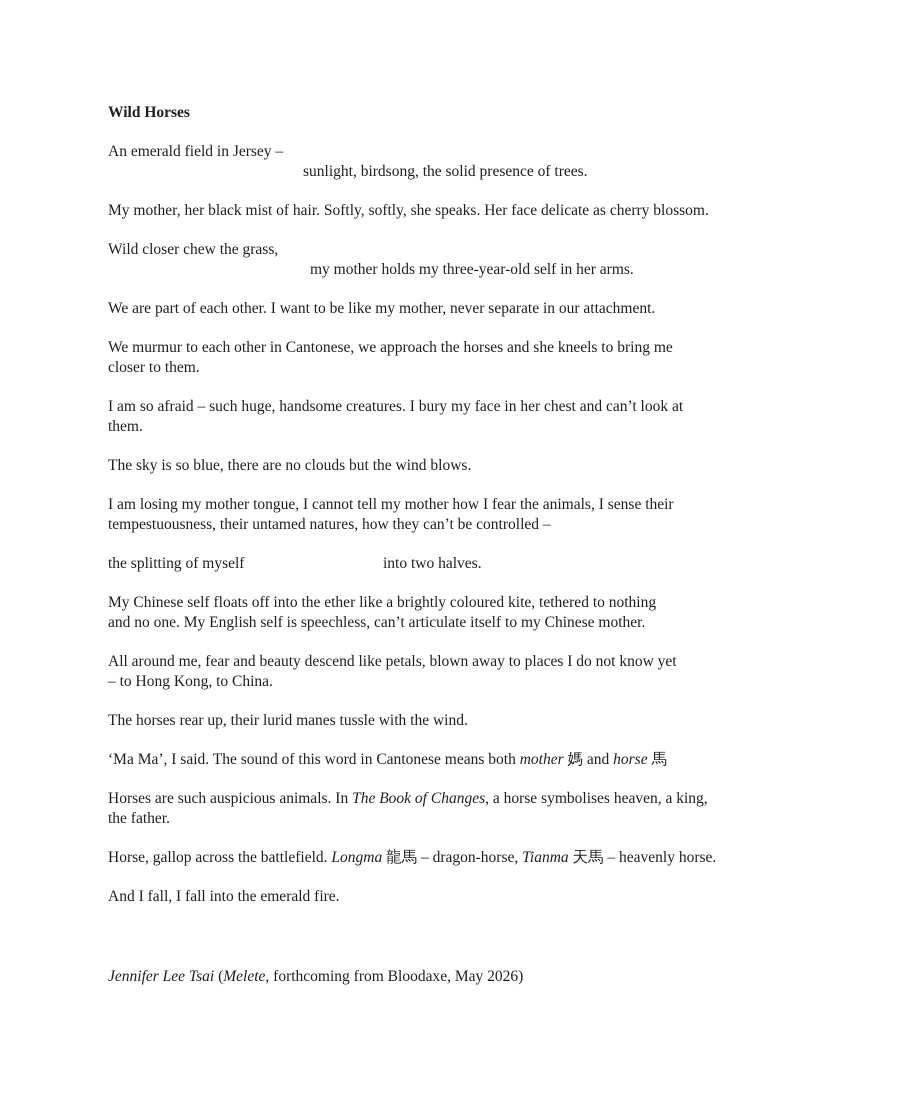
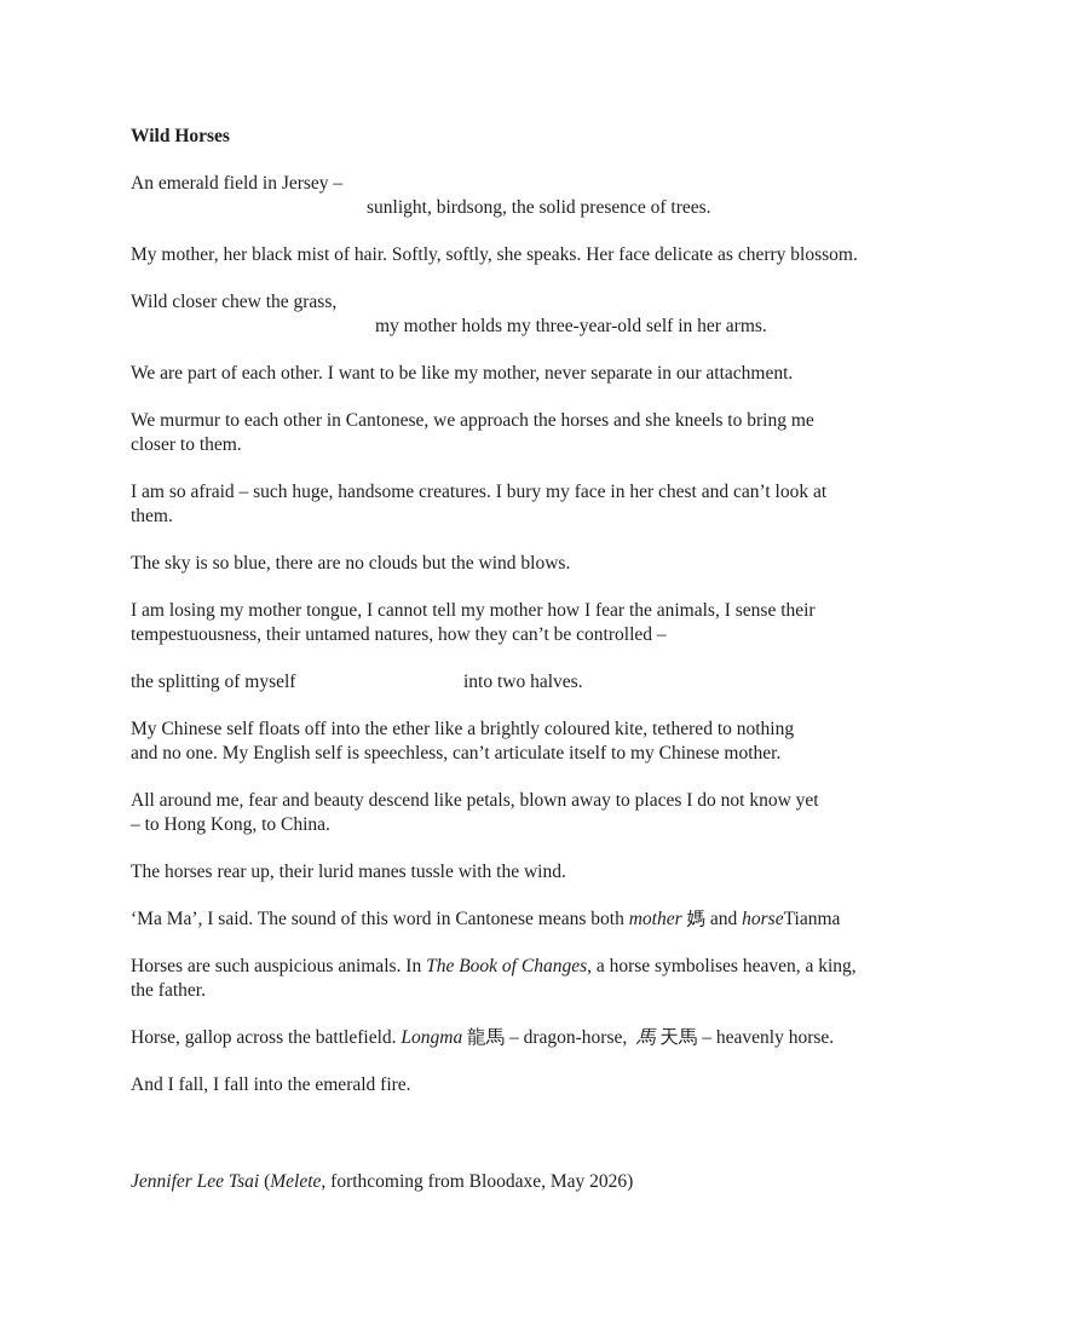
  Wild Horses
  An emerald field in Jersey –
  sunlight, birdsong, the solid presence of trees.
  My mother, her black mist of hair. Softly, softly, she speaks. Her face delicate as cherry blossom.
  Wild closer chew the grass,
  my mother holds my three-year-old self in her arms.
  We are part of each other. I want to be like my mother, never separate in our attachment.
  We murmur to each other in Cantonese, we approach the horses and she kneels to bring me
  closer to them.
  I am so afraid – such huge, handsome creatures. I bury my face in her chest and can’t look at
  them.
  The sky is so blue, there are no clouds but the wind blows.
  I am losing my mother tongue, I cannot tell my mother how I fear the animals, I sense their
  tempestuousness, their untamed natures, how they can’t be controlled –
  the splitting of myself
  into two halves.
  My Chinese self floats off into the ether like a brightly coloured kite, tethered to nothing
  and no one. My English self is speechless, can’t articulate itself to my Chinese mother.
  All around me, fear and beauty descend like petals, blown away to places I do not know yet
  – to Hong Kong, to China.
  The horses rear up, their lurid manes tussle with the wind.
- ‘Ma Ma’, I said. The sound of this word in Cantonese means both mother 媽 and horse 馬
+ ‘Ma Ma’, I said. The sound of this word in Cantonese means both mother 媽 and horseTianma
  Horses are such auspicious animals. In The Book of Changes, a horse symbolises heaven, a king,
  the father.
- Horse, gallop across the battlefield. Longma 龍馬 – dragon-horse, Tianma 天馬 – heavenly horse.
+ Horse, gallop across the battlefield. Longma 龍馬 – dragon-horse, 馬 天馬 – heavenly horse.
  And I fall, I fall into the emerald fire.
  Jennifer Lee Tsai (Melete, forthcoming from Bloodaxe, May 2026)
